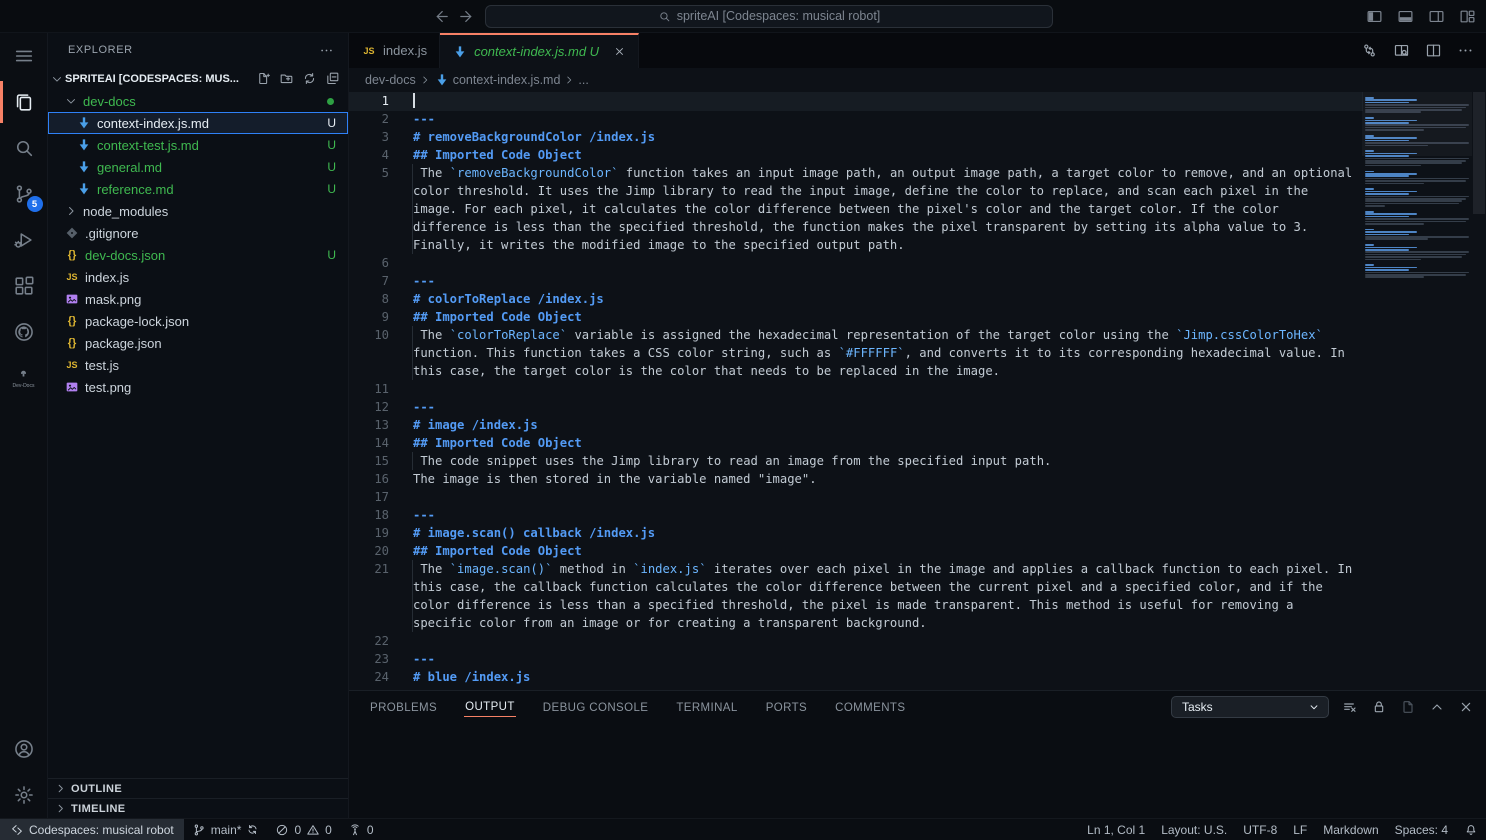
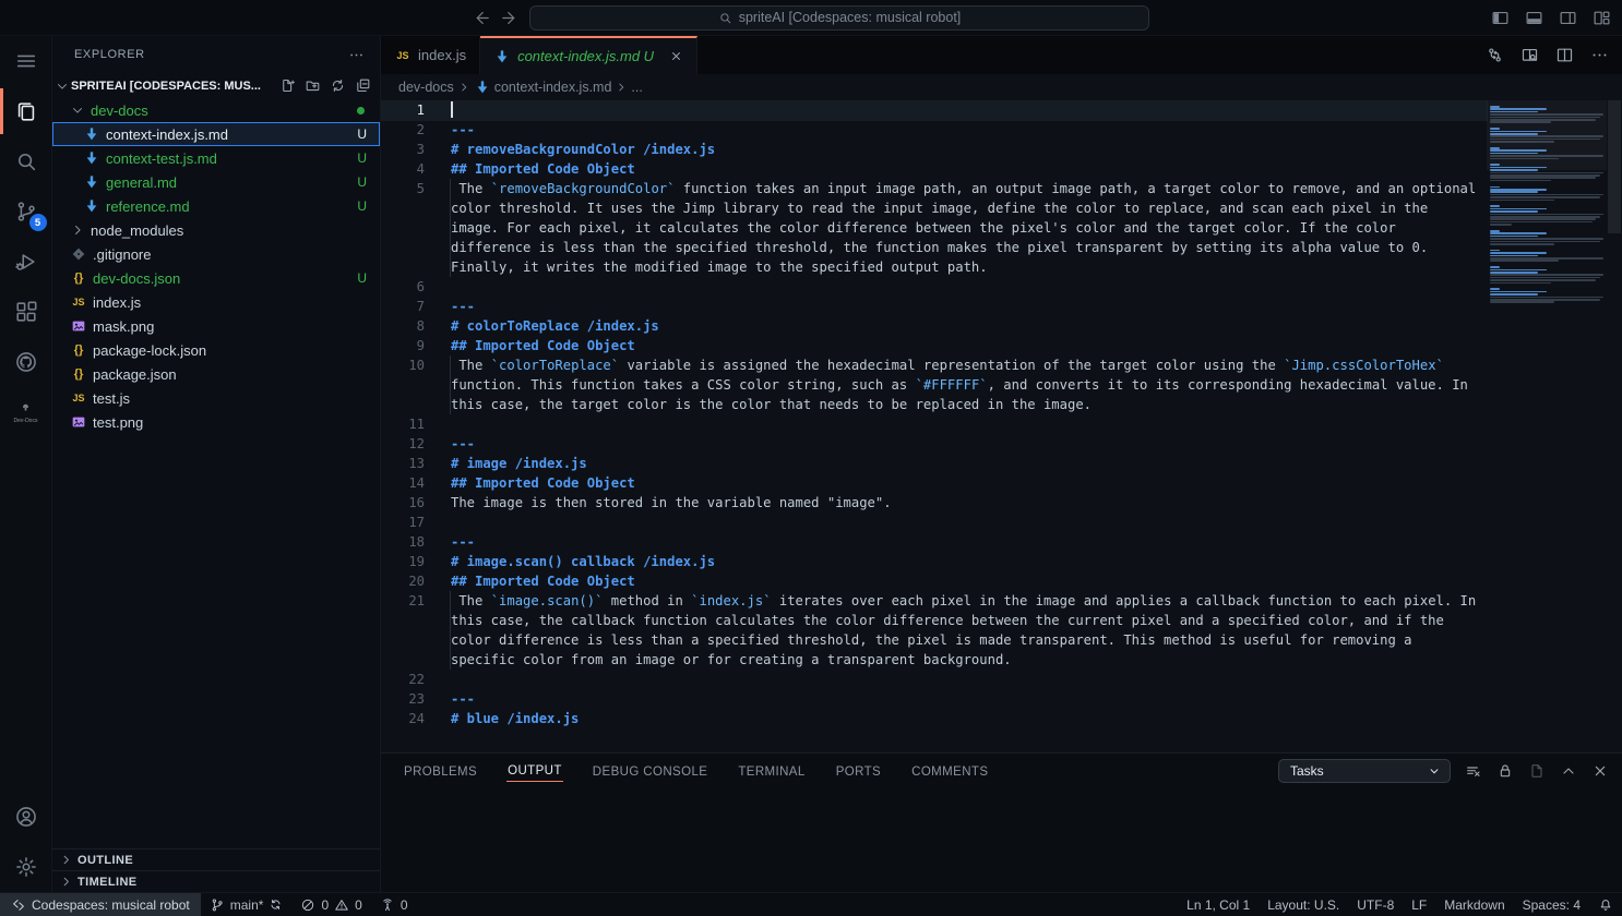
  spriteAI [Codespaces: musical robot]
  5
  EXPLORER
  SPRITEAI [CODESPACES: MUS...
  dev-docs
  context-index.js.md
  U
  context-test.js.md
  U
  general.md
  U
  reference.md
  U
  node_modules
  .gitignore
  {}
  dev-docs.json
  U
  JS
  index.js
  mask.png
  {}
  package-lock.json
  {}
  package.json
  JS
  test.js
  test.png
  OUTLINE
  TIMELINE
  JS
  index.js
  context-index.js.md U
  dev-docs
  context-index.js.md
  ...
  1
  2
  ---
  3
  # removeBackgroundColor /index.js
  4
  ## Imported Code Object
  5
- The `removeBackgroundColor` function takes an input image path, an output image path, a target color to remove, and an optional color threshold. It uses the Jimp library to read the input image, define the color to replace, and scan each pixel in the image. For each pixel, it calculates the color difference between the pixel's color and the target color. If the color difference is less than the specified threshold, the function makes the pixel transparent by setting its alpha value to 3. Finally, it writes the modified image to the specified output path.
+ The `removeBackgroundColor` function takes an input image path, an output image path, a target color to remove, and an optional color threshold. It uses the Jimp library to read the input image, define the color to replace, and scan each pixel in the image. For each pixel, it calculates the color difference between the pixel's color and the target color. If the color difference is less than the specified threshold, the function makes the pixel transparent by setting its alpha value to 0. Finally, it writes the modified image to the specified output path.
  6
  7
  ---
  8
  # colorToReplace /index.js
  9
  ## Imported Code Object
  10
  The `colorToReplace` variable is assigned the hexadecimal representation of the target color using the `Jimp.cssColorToHex` function. This function takes a CSS color string, such as `#FFFFFF`, and converts it to its corresponding hexadecimal value. In this case, the target color is the color that needs to be replaced in the image.
  11
  12
  ---
  13
  # image /index.js
  14
  ## Imported Code Object
- 15
- The code snippet uses the Jimp library to read an image from the specified input path.
  16
  The image is then stored in the variable named "image".
  17
  18
  ---
  19
  # image.scan() callback /index.js
  20
  ## Imported Code Object
  21
  The `image.scan()` method in `index.js` iterates over each pixel in the image and applies a callback function to each pixel. In this case, the callback function calculates the color difference between the current pixel and a specified color, and if the color difference is less than a specified threshold, the pixel is made transparent. This method is useful for removing a specific color from an image or for creating a transparent background.
  22
  23
  ---
  24
  # blue /index.js
  PROBLEMS
  OUTPUT
  DEBUG CONSOLE
  TERMINAL
  PORTS
  COMMENTS
  Tasks
  Codespaces: musical robot
  main*
  0
  0
  0
  Ln 1, Col 1
  Layout: U.S.
  UTF-8
  LF
  Markdown
  Spaces: 4
